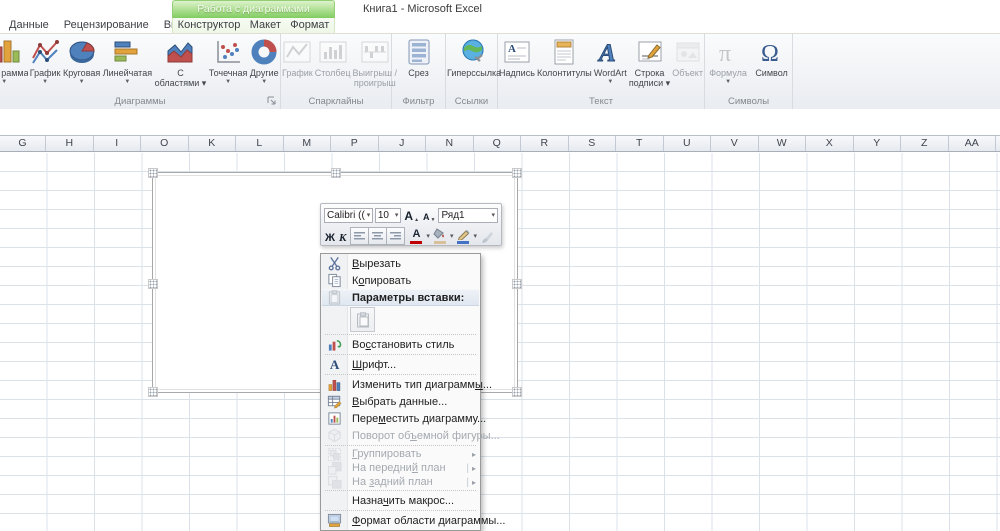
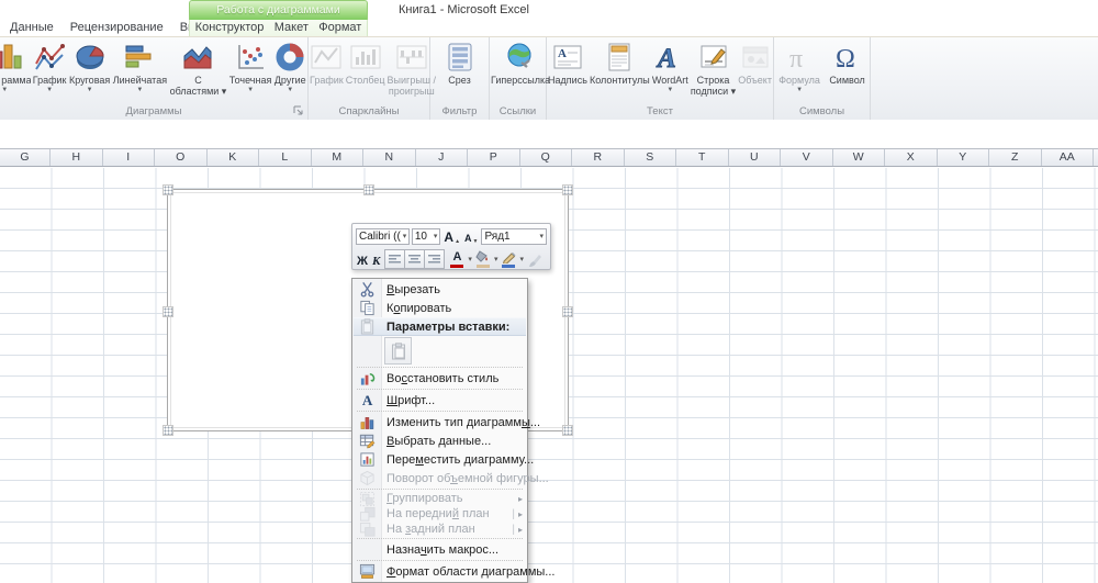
  Работа с диаграммами
  Книга1 - Microsoft Excel
  Данные
  Рецензирование
  Конструктор
  Макет
  Формат
  рамма
  График
  Круговая
  Линейчатая
  С
  областями ▾
  Точечная
  Другие
  Диаграммы
  График
  Столбец
  Выигрыш /
  проигрыш
  Спарклайны
  Срез
  Фильтр
  Гиперссылка
  Ссылки
  A
  Надпись
  Колонтитулы
  A
  WordArt
  Строка
  подписи ▾
  Объект
  Текст
  π
  Формула
  Ω
  Символ
  Символы
  G
  H
  I
  O
  K
  L
  M
- P
+ N
  J
- N
+ P
  Q
  R
  S
  T
  U
  V
  W
  X
  Y
  Z
  AA
  Calibri ((
  10
  А
  А
  Ряд1
  Ж
  К
  А
  Вырезать
  Копировать
  Параметры вставки:
  Восстановить стиль
  A
  Шрифт...
  Изменить тип диаграммы...
  Выбрать данные...
  Переместить диаграмму...
  Поворот объемной фигуры...
  Группировать
  ▸
  На передний план
  |
  ▸
  На задний план
  |
  ▸
  Назначить макрос...
  Формат области диаграммы...
